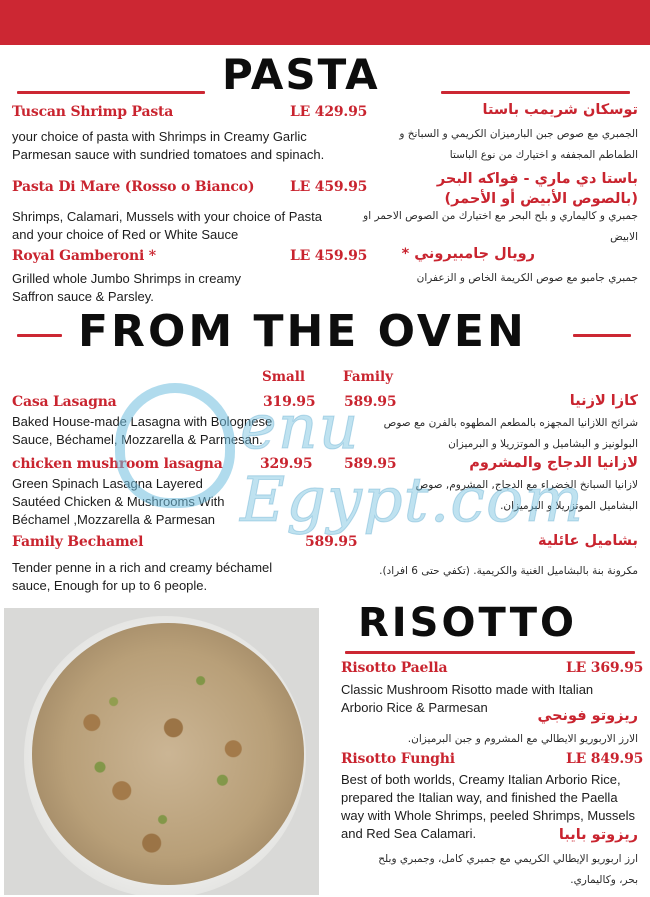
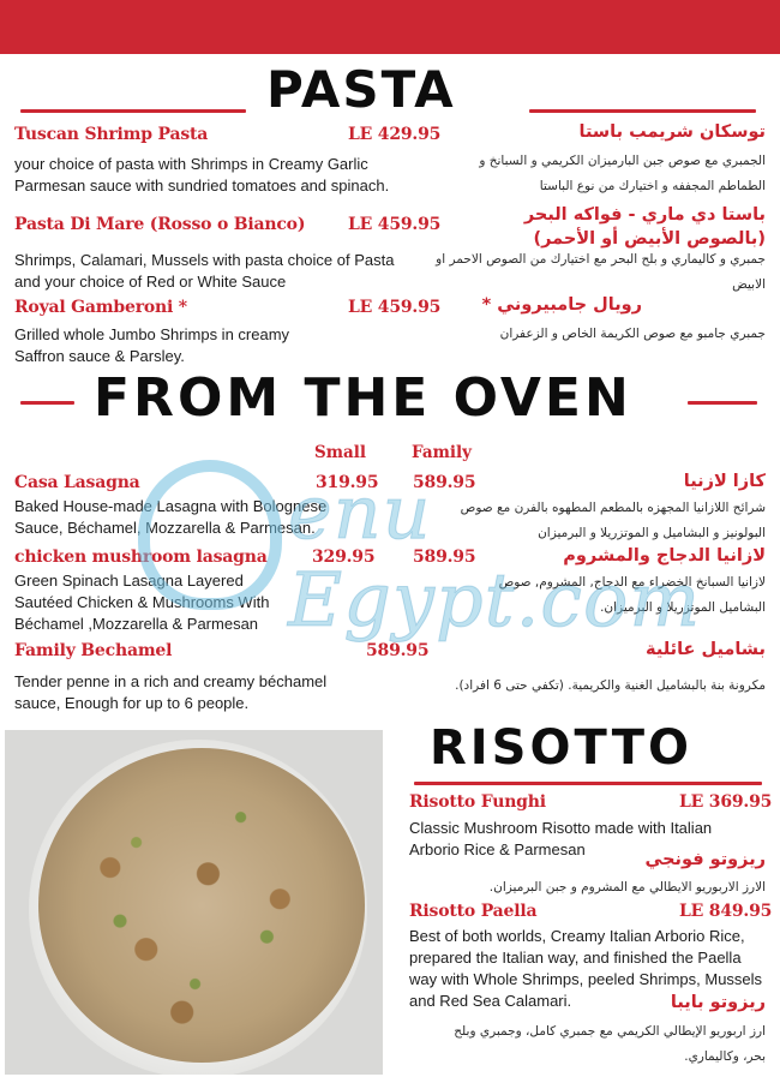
  PASTA
  Tuscan Shrimp Pasta
  LE 429.95
  your choice of pasta with Shrimps in Creamy Garlic Parmesan sauce with sundried tomatoes and spinach.
  توسكان شريمب باستا
  الجمبري مع صوص جبن البارميزان الكريمي و السبانخ و الطماطم المجففه و اختيارك من نوع الباستا
  Pasta Di Mare (Rosso o Bianco)
  LE 459.95
- Shrimps, Calamari, Mussels with your choice of Pasta and your choice of Red or White Sauce
+ Shrimps, Calamari, Mussels with pasta choice of Pasta and your choice of Red or White Sauce
  باستا دي ماري - فواكه البحر (بالصوص الأبيض أو الأحمر)
  جمبري و كاليماري و بلح البحر مع اختيارك من الصوص الاحمر او الابيض
  Royal Gamberoni *
  LE 459.95
  Grilled whole Jumbo Shrimps in creamy Saffron sauce & Parsley.
  رويال جامبيروني *
  جمبري جامبو مع صوص الكريمة الخاص و الزعفران
  FROM THE OVEN
  Small
  Family
  Casa Lasagna
  319.95
  589.95
  Baked House-made Lasagna with Bolognese Sauce, Béchamel, Mozzarella & Parmesan.
  كازا لازنيا
  شرائح اللازانيا المجهزه بالمطعم المطهوه بالفرن مع صوص البولونيز و البشاميل و الموتزريلا و البرميزان
  chicken mushroom lasagna
  329.95
  589.95
  Green Spinach Lasagna Layered Sautéed Chicken & Mushrooms With Béchamel ,Mozzarella & Parmesan
  لازانيا الدجاج والمشروم
  لازانيا السبانخ الخضراء مع الدجاج, المشروم, صوص البشاميل الموتزريلا و البرميزان.
  Family Bechamel
  589.95
  Tender penne in a rich and creamy béchamel sauce, Enough for up to 6 people.
  بشاميل عائلية
  مكرونة بنة بالبشاميل الغنية والكريمية. (تكفي حتى 6 افراد).
  enu Egypt.com
  RISOTTO
- Risotto Paella
+ Risotto Funghi
  LE 369.95
  Classic Mushroom Risotto made with Italian Arborio Rice & Parmesan
  ريزوتو فونجي
  الارز الاربوريو الايطالي مع المشروم و جبن البرميزان.
- Risotto Funghi
+ Risotto Paella
  LE 849.95
  Best of both worlds, Creamy Italian Arborio Rice, prepared the Italian way, and finished the Paella way with Whole Shrimps, peeled Shrimps, Mussels and Red Sea Calamari.
  ريزوتو بايبا
  ارز اربوريو الإيطالي الكريمي مع جمبري كامل، وجمبري وبلح بحر، وكاليماري.
